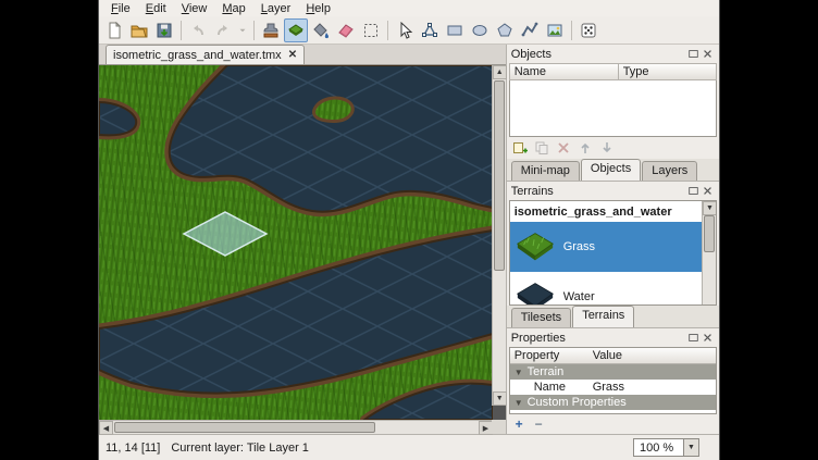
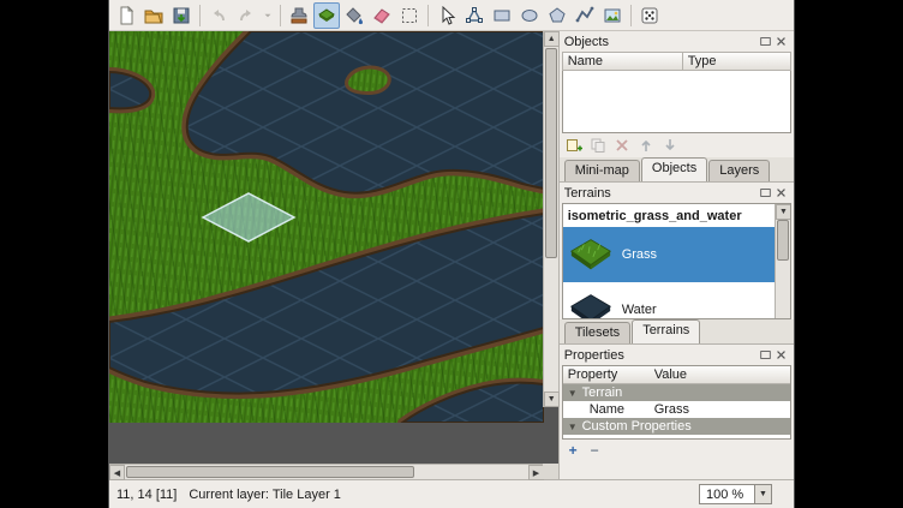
- File
- Edit
- View
- Map
- Layer
- Help
- isometric_grass_and_water.tmx
- ✕
  Objects
  Name
  Type
  Mini-map
  Objects
  Layers
  Terrains
  isometric_grass_and_water
  Grass
  Water
  Tilesets
  Terrains
  Properties
  Property
  Value
  ▼
  Terrain
  Name
  Grass
  ▼
  Custom Properties
  +
  −
  11, 14 [11]
  Current layer: Tile Layer 1
  100 %
